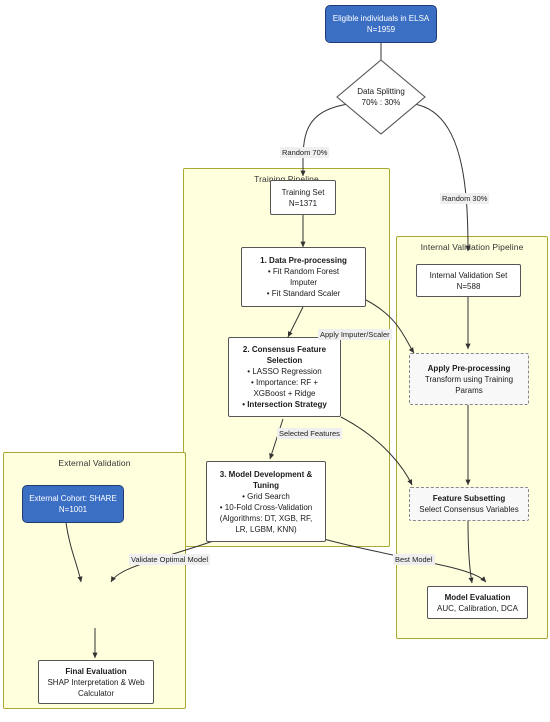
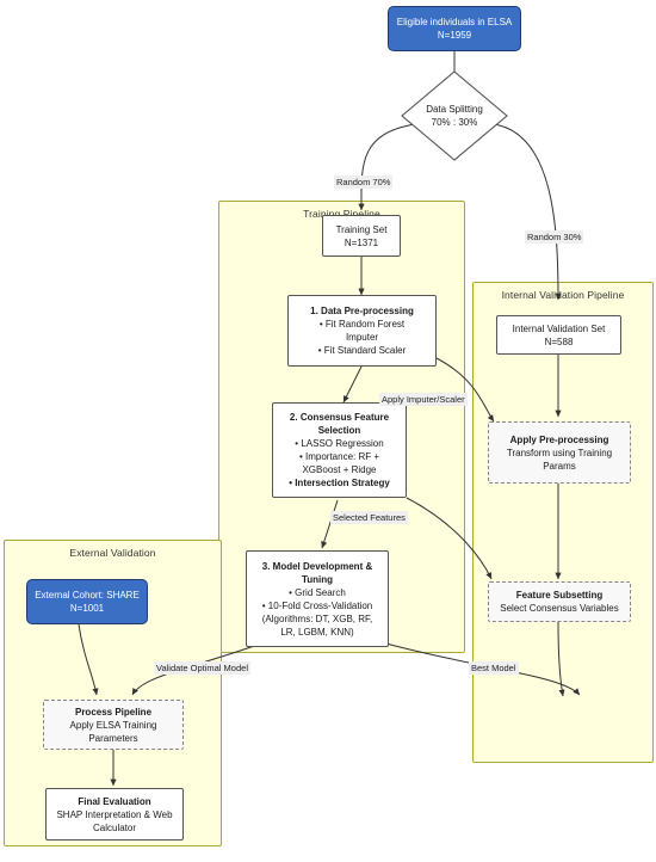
  Training Pipeline
  Internal Validation Pipeline
  External Validation
  Eligible individuals in ELSA
  N=1959
  Data Splitting
  70% : 30%
  Training Set
  N=1371
  1. Data Pre-processing
  • Fit Random Forest
  Imputer
  • Fit Standard Scaler
  2. Consensus Feature
  Selection
  • LASSO Regression
  • Importance: RF +
  XGBoost + Ridge
  • Intersection Strategy
  3. Model Development &
  Tuning
  • Grid Search
  • 10-Fold Cross-Validation
  (Algorithms: DT, XGB, RF,
  LR, LGBM, KNN)
  Internal Validation Set
  N=588
  Apply Pre-processing
  Transform using Training
  Params
  Feature Subsetting
  Select Consensus Variables
- Model Evaluation
- AUC, Calibration, DCA
  External Cohort: SHARE
  N=1001
+ Process Pipeline
+ Apply ELSA Training
+ Parameters
  Final Evaluation
  SHAP Interpretation & Web
  Calculator
  Random 70%
  Random 30%
  Apply Imputer/Scaler
  Selected Features
  Validate Optimal Model
  Best Model
